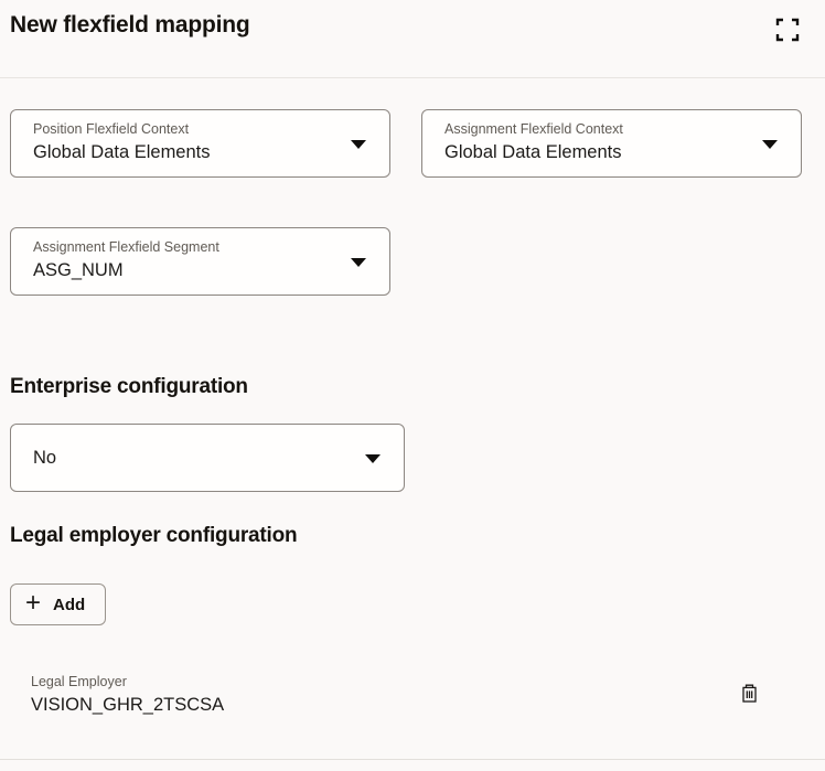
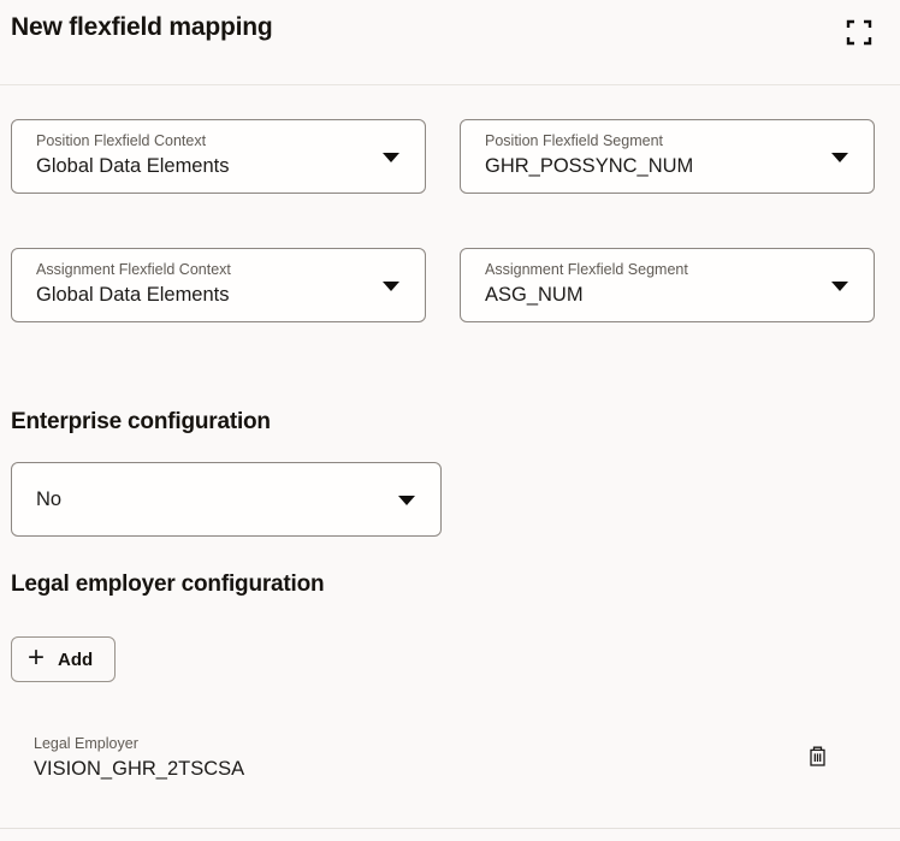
  New flexfield mapping
  Position Flexfield Context
  Global Data Elements
+ Position Flexfield Segment
+ GHR_POSSYNC_NUM
  Assignment Flexfield Context
  Global Data Elements
  Assignment Flexfield Segment
  ASG_NUM
  Enterprise configuration
  No
  Legal employer configuration
  +
  Add
  Legal Employer
  VISION_GHR_2TSCSA
